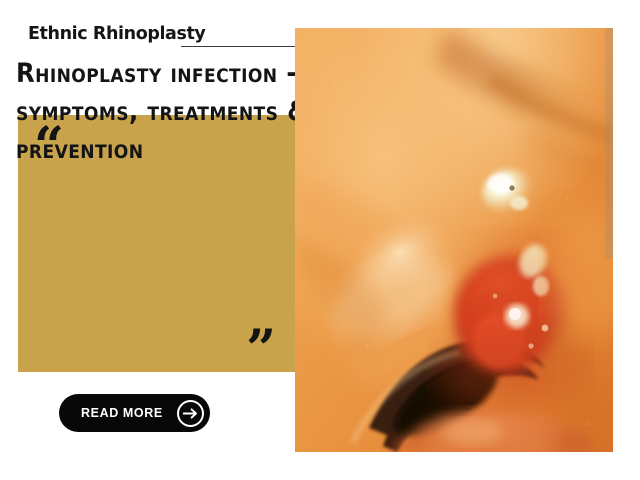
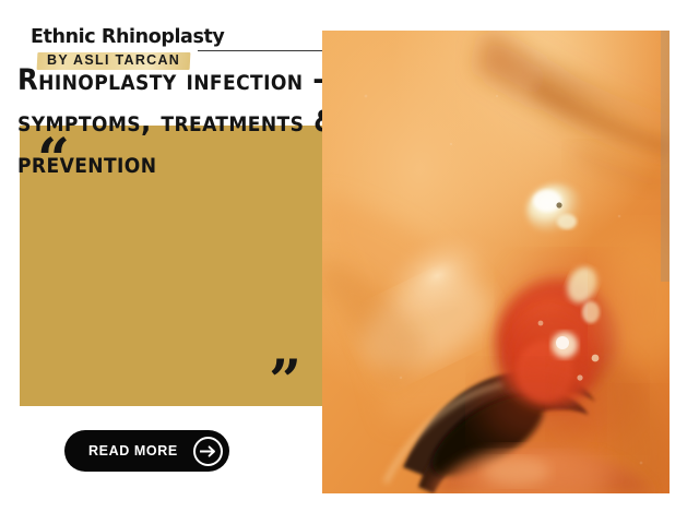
  Ethnic Rhinoplasty
+ BY ASLI TARCAN
  “
  ”
  rhinoplasty infection - symptoms, treatments prevention
  READ MORE
